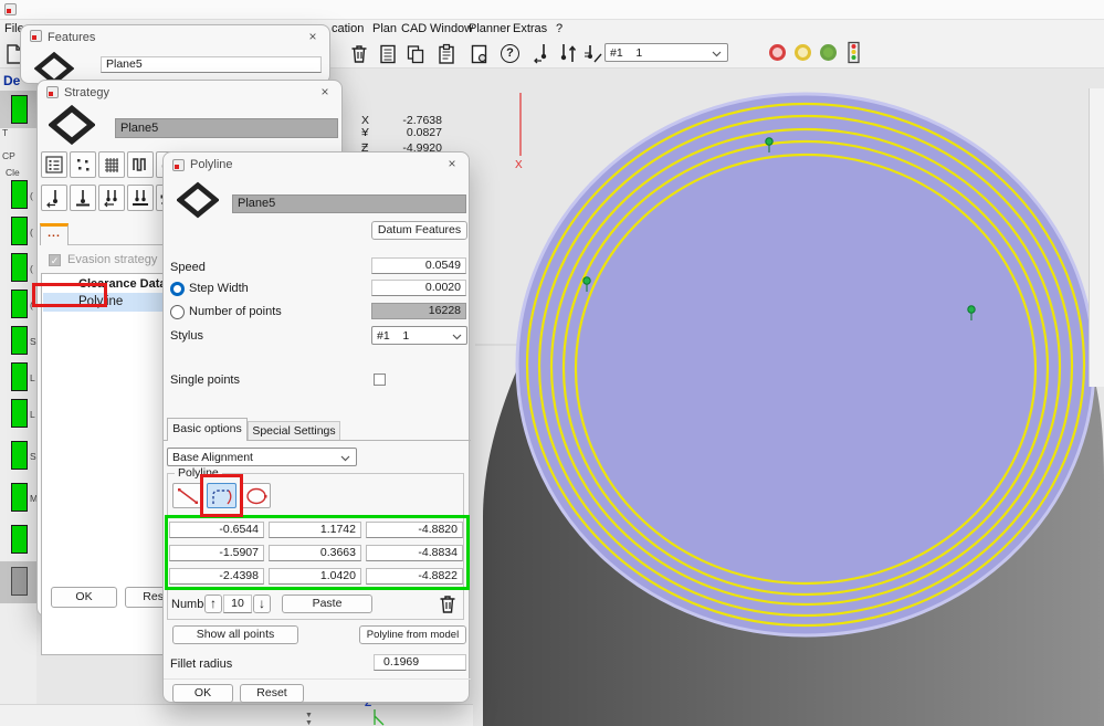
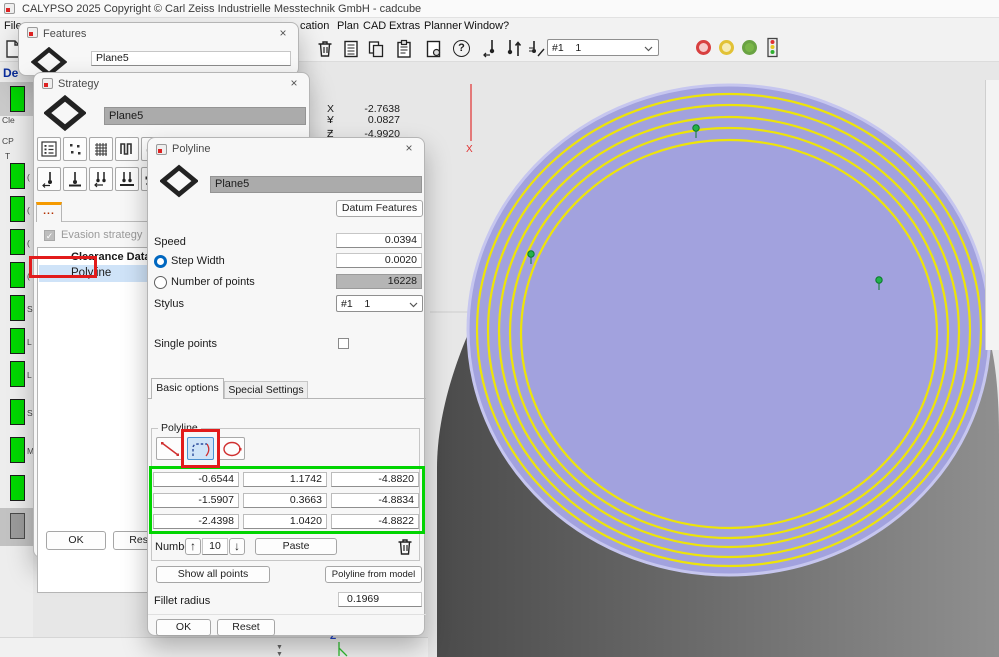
  X
  X =
  -2.7638
  Y =
  0.0827
  -4.9920
  Z
+ CALYPSO 2025 Copyright © Carl Zeiss Industrielle Messtechnik GmbH - cadcube
  Fil
  cation
  Plan
  CAD
- Window
+ Extras
  Planner
- Extras
+ Window
  ?
  ?
  #1 1
  De
- T
+ Cle
  CP
- Cle
+ T
  (
  (
  (
  (
  S
  L
  L
  S
  M
  Features
  ×
  Plane5
  Strategy
  ×
  Plane5
  ...
  ✓
  Evasion strategy
  Clearance Dat
  Polyline
  OK
  Polyline
  ×
  Plane5
  Datum Features
  Speed
- 0.0549
+ 0.0394
  Step Width
  0.0020
  Number of points
  16228
  Stylus
  #1 1
  Single points
  Basic options
  Special Settings
- Base Alignment
  Polyline
  -0.6544
  1.1742
  -4.8820
  -1.5907
  0.3663
  -4.8834
  -2.4398
  1.0420
  -4.8822
  ↑
  10
  ↓
  Paste
  Show all points
  Polyline from model
  Fillet radius
  0.1969
  OK
  Reset
